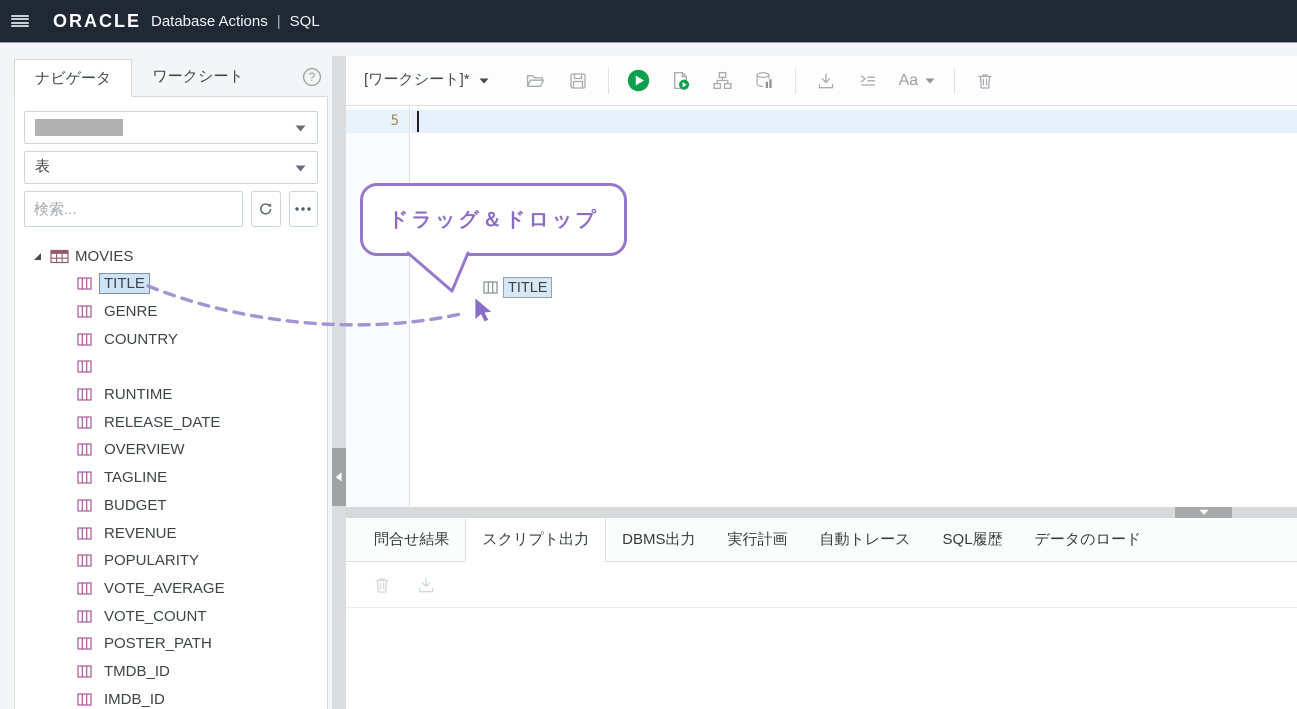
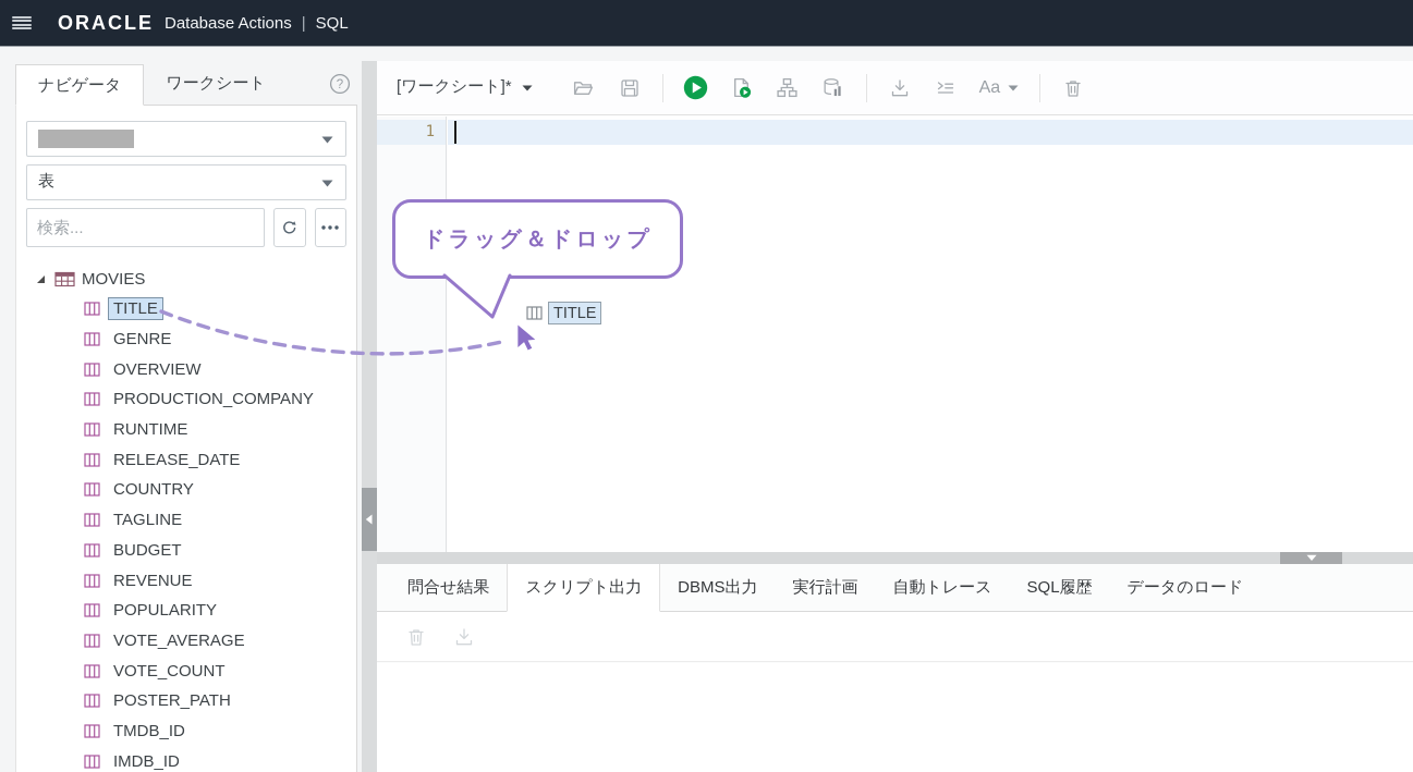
  ORACLE
  Database Actions
  |
  SQL
  ナビゲータ
  ワークシート
  ?
  表
  検索...
  MOVIES
  TITLE
  GENRE
- COUNTRY
+ OVERVIEW
+ PRODUCTION_COMPANY
  RUNTIME
  RELEASE_DATE
- OVERVIEW
+ COUNTRY
  TAGLINE
  BUDGET
  REVENUE
  POPULARITY
  VOTE_AVERAGE
  VOTE_COUNT
  POSTER_PATH
  TMDB_ID
  IMDB_ID
  [ワークシート]*
  Aa
- 5
+ 1
  ドラッグ＆ドロップ
  TITLE
  問合せ結果
  スクリプト出力
  DBMS出力
  実行計画
  自動トレース
  SQL履歴
  データのロード
